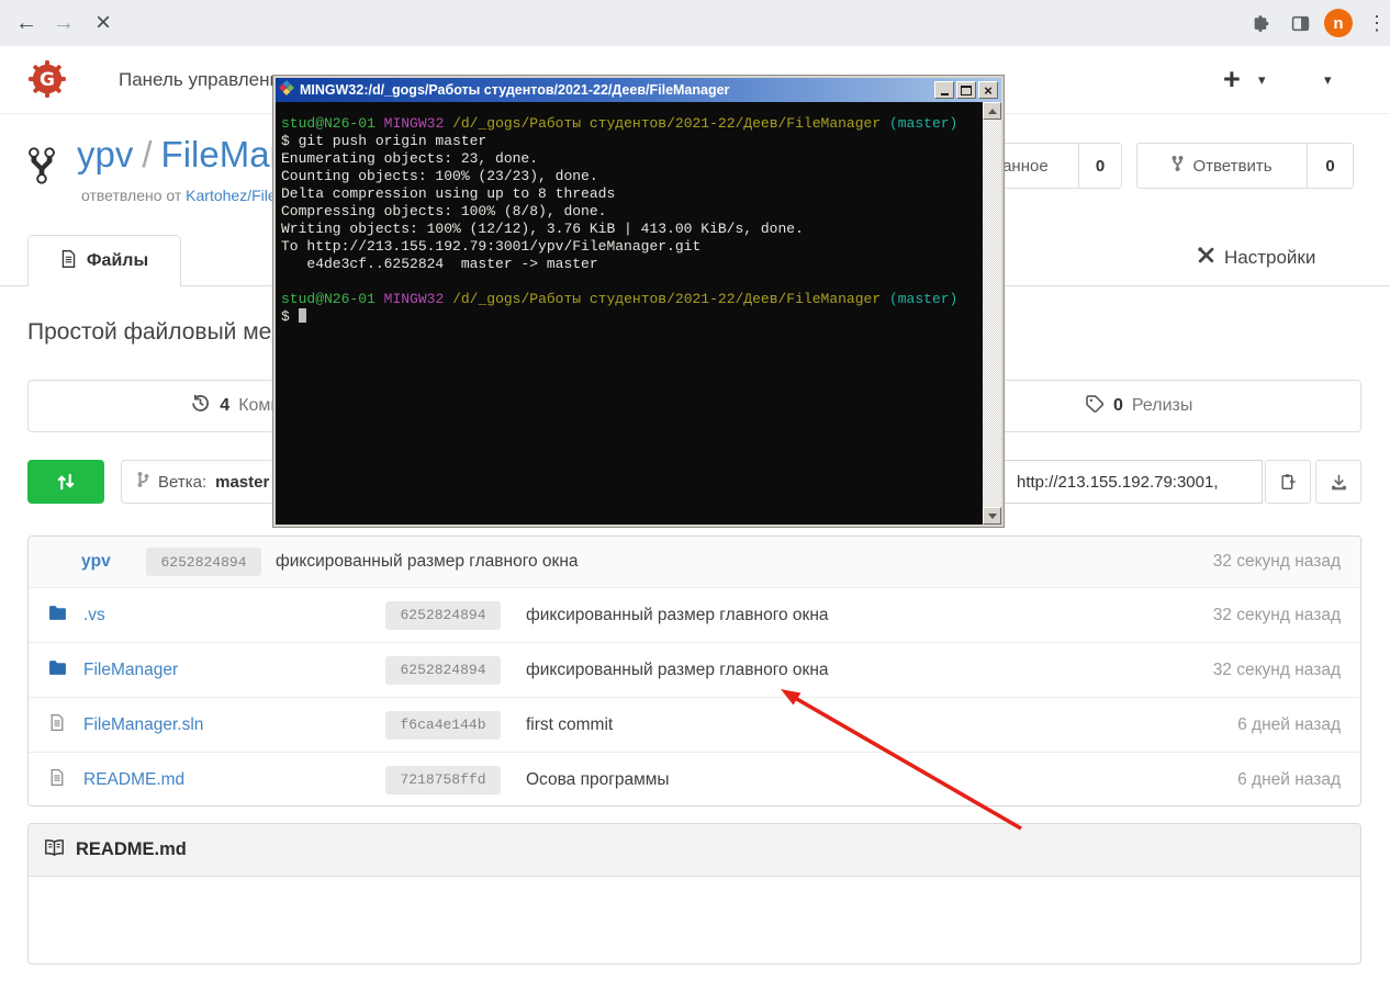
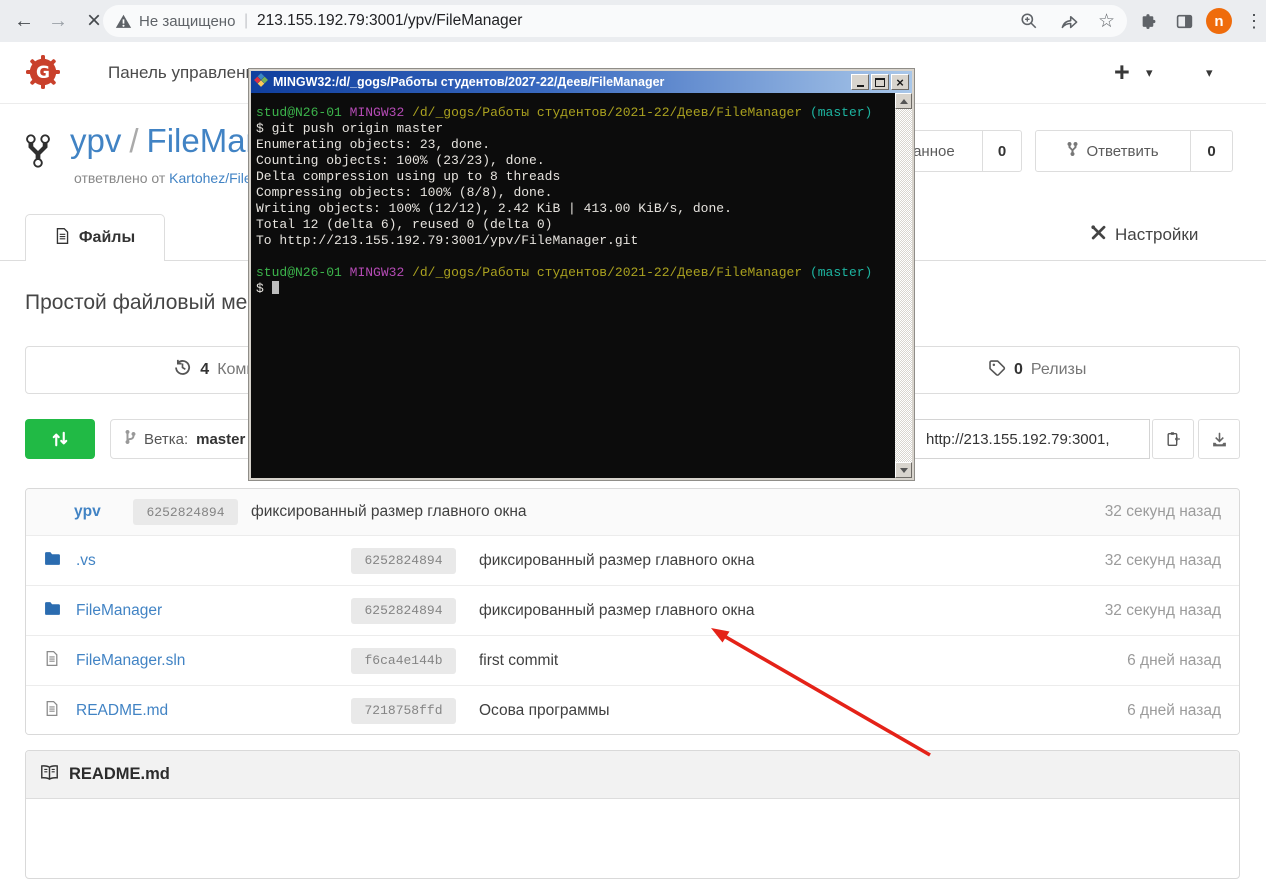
  ←
  →
  ×
+ Не защищено
+ |
+ 213.155.192.79:3001/ypv/FileManager
+ ☆
  n
  ⋮
  G
  Панель управлен
  +
  ▾
  ▾
  ответвлено от Kartohez/Fil
  0
  Ответвить
  0
  Файлы
  Настройки
  Простой файловый ме
  4
  0
  Релизы
  Ветка:
  master
  http://213.155.192.79:3001,
  ypv
  6252824894
  фиксированный размер главного окна
  32 секунд назад
  .vs
  6252824894
  фиксированный размер главного окна
  32 секунд назад
  FileManager
  6252824894
  фиксированный размер главного окна
  32 секунд назад
  FileManager.sln
  f6ca4e144b
  first commit
  6 дней назад
  README.md
  7218758ffd
  Осова программы
  6 дней назад
  README.md
- MINGW32:/d/_gogs/Работы студентов/2021-22/Деев/FileManager
+ MINGW32:/d/_gogs/Работы студентов/2027-22/Деев/FileManager
  ×
  stud@N26-01 MINGW32 /d/_gogs/Работы студентов/2021-22/Деев/FileManager (master)
  $ git push origin master
  Enumerating objects: 23, done.
  Counting objects: 100% (23/23), done.
  Delta compression using up to 8 threads
  Compressing objects: 100% (8/8), done.
- Writing objects: 100% (12/12), 3.76 KiB | 413.00 KiB/s, done.
+ Writing objects: 100% (12/12), 2.42 KiB | 413.00 KiB/s, done.
+ Total 12 (delta 6), reused 0 (delta 0)
  To http://213.155.192.79:3001/ypv/FileManager.git
- e4de3cf..6252824 master -> master
  stud@N26-01 MINGW32 /d/_gogs/Работы студентов/2021-22/Деев/FileManager (master)
  $
